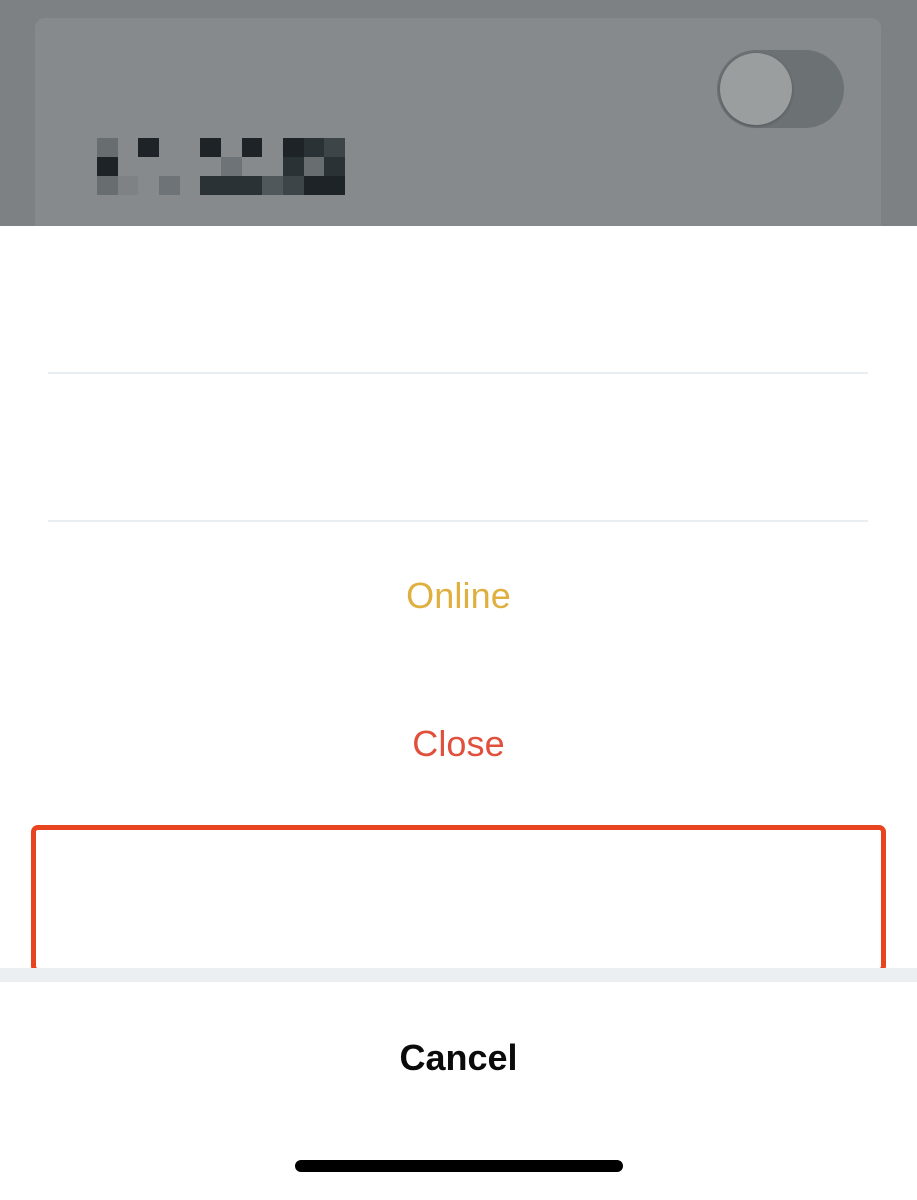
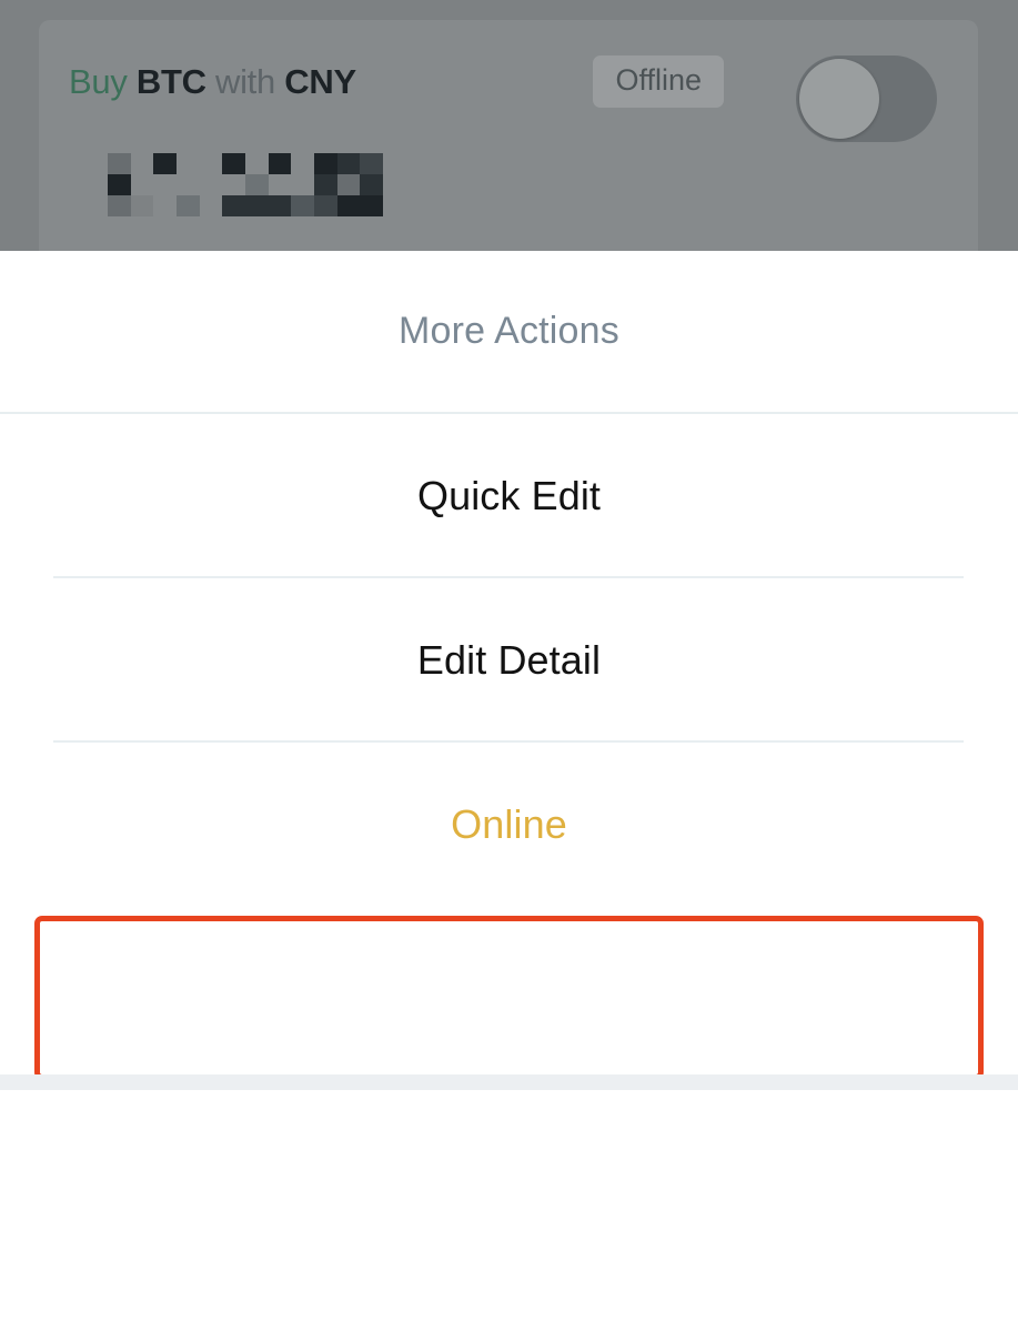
+ Buy BTC with CNY
+ Offline
+ More Actions
+ Quick Edit
+ Edit Detail
  Online
- Close
- Cancel
